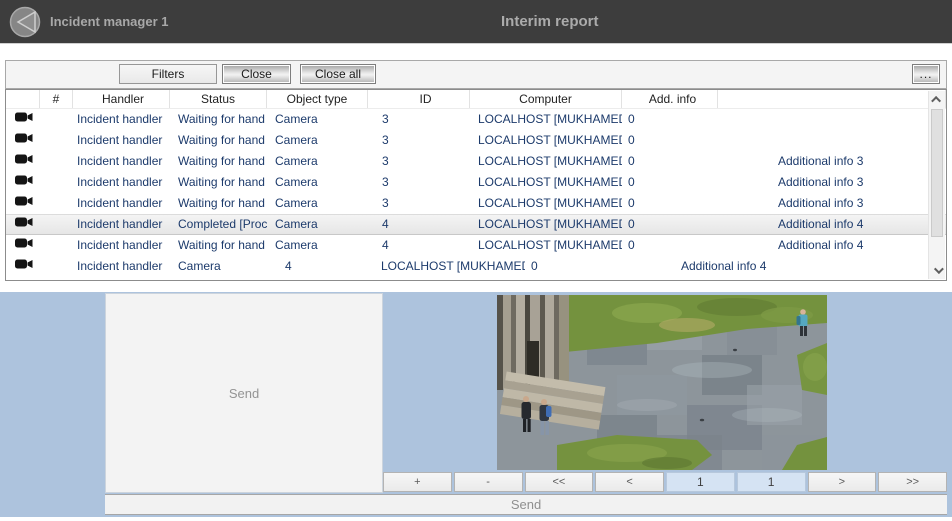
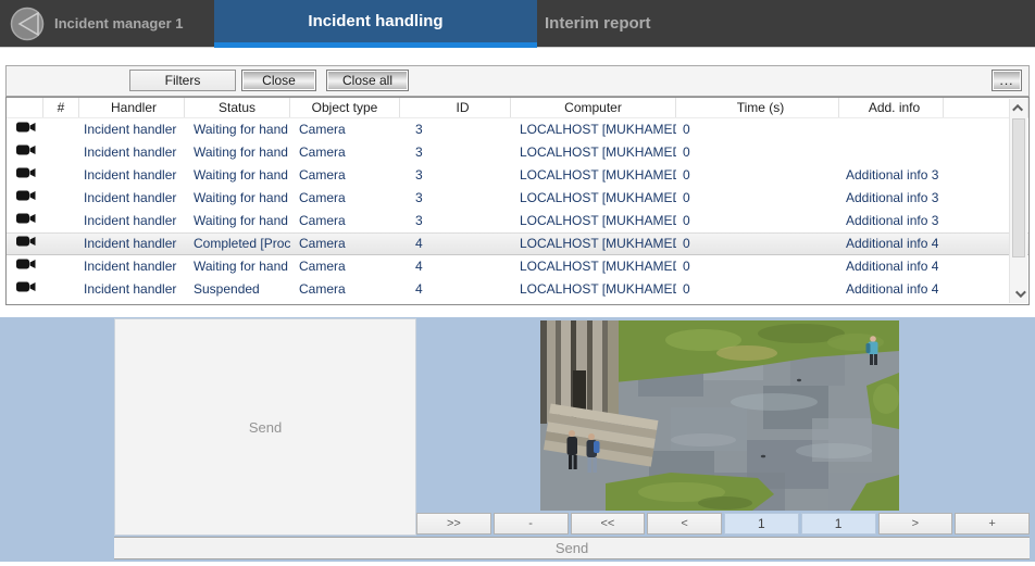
  Incident manager 1
+ Incident handling
  Interim report
  Filters
  Close
  Close all
  ...
  #
  Handler
  Status
  Object type
  ID
  Computer
+ Time (s)
  Add. info
  Incident handler
  Waiting for hand
  Camera
  3
  LOCALHOST [MUKHAME
  0
  Incident handler
  Waiting for hand
  Camera
  3
  LOCALHOST [MUKHAME
  0
  Incident handler
  Waiting for hand
  Camera
  3
  LOCALHOST [MUKHAME
  0
  Additional info 3
  Incident handler
  Waiting for hand
  Camera
  3
  LOCALHOST [MUKHAME
  0
  Additional info 3
  Incident handler
  Waiting for hand
  Camera
  3
  LOCALHOST [MUKHAME
  0
  Additional info 3
  Incident handler
  Completed [Proc
  Camera
  4
  LOCALHOST [MUKHAME
  0
  Additional info 4
  Incident handler
  Waiting for hand
  Camera
  4
  LOCALHOST [MUKHAME
  0
  Additional info 4
  Incident handler
+ Suspended
  Camera
  4
  LOCALHOST [MUKHAME
  0
  Additional info 4
  Send
- +
+ >>
  -
  <<
  <
  1
  1
  >
- >>
+ +
  Send
